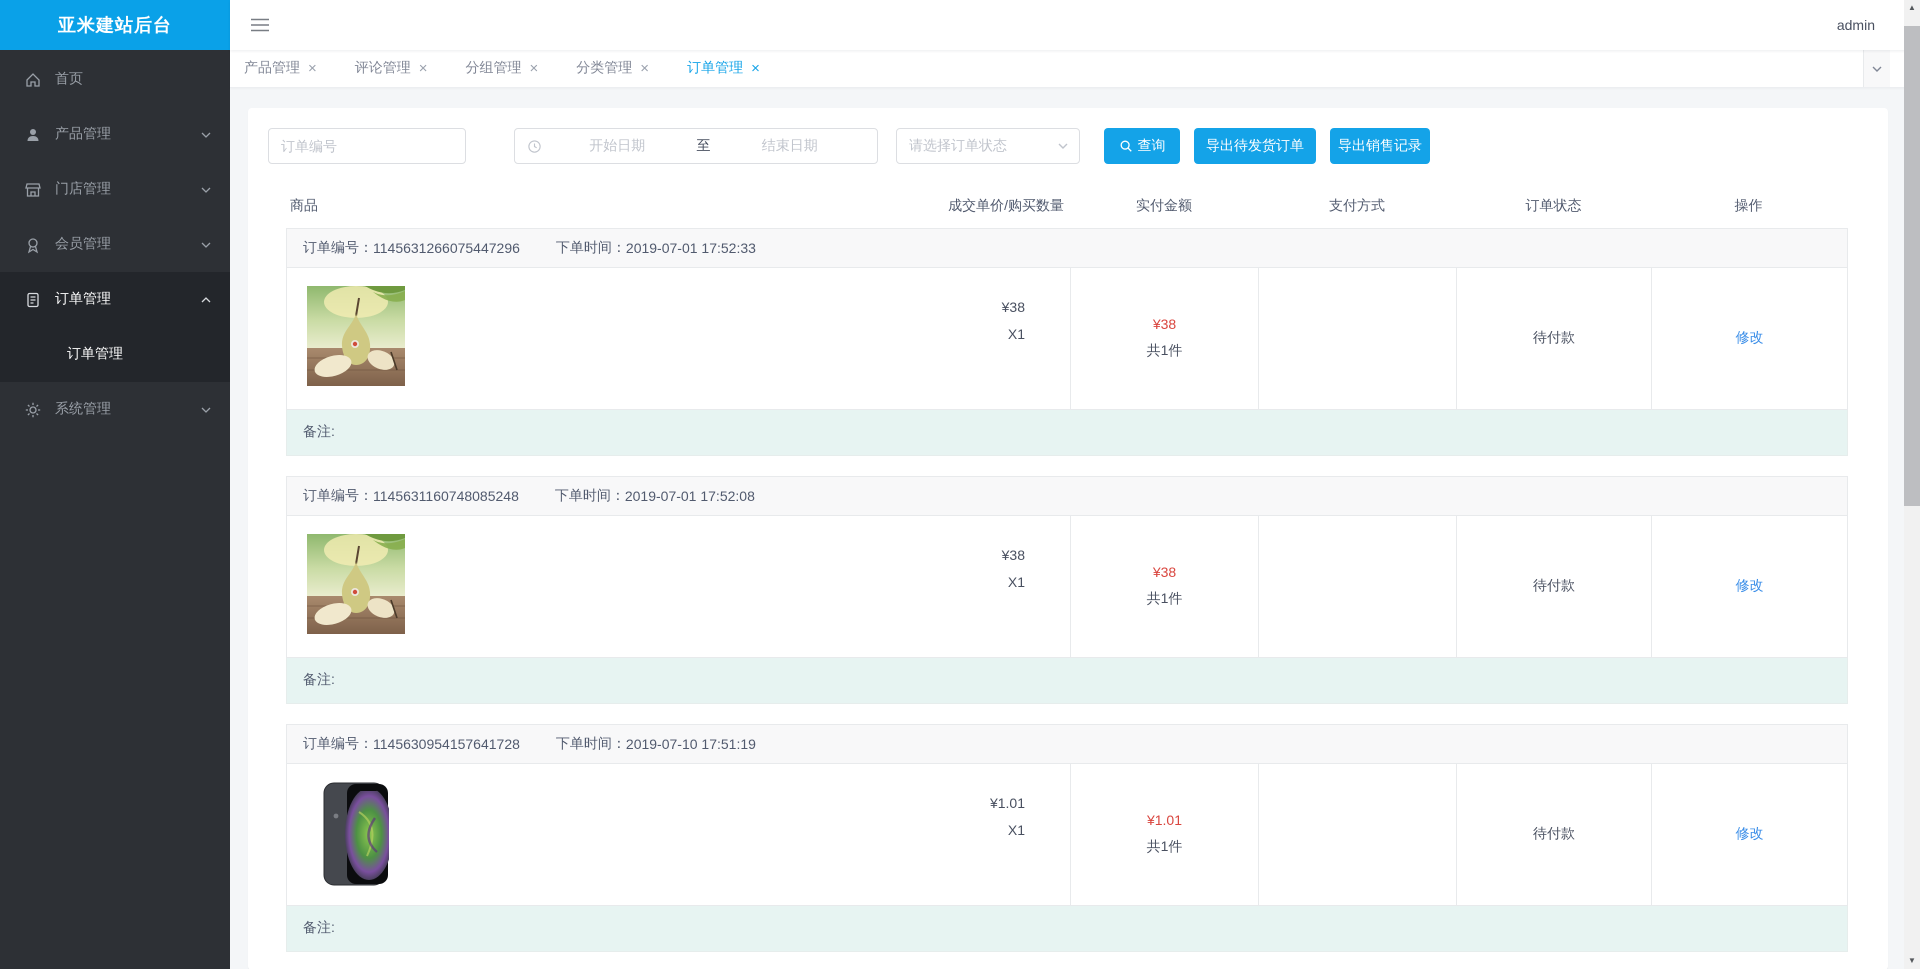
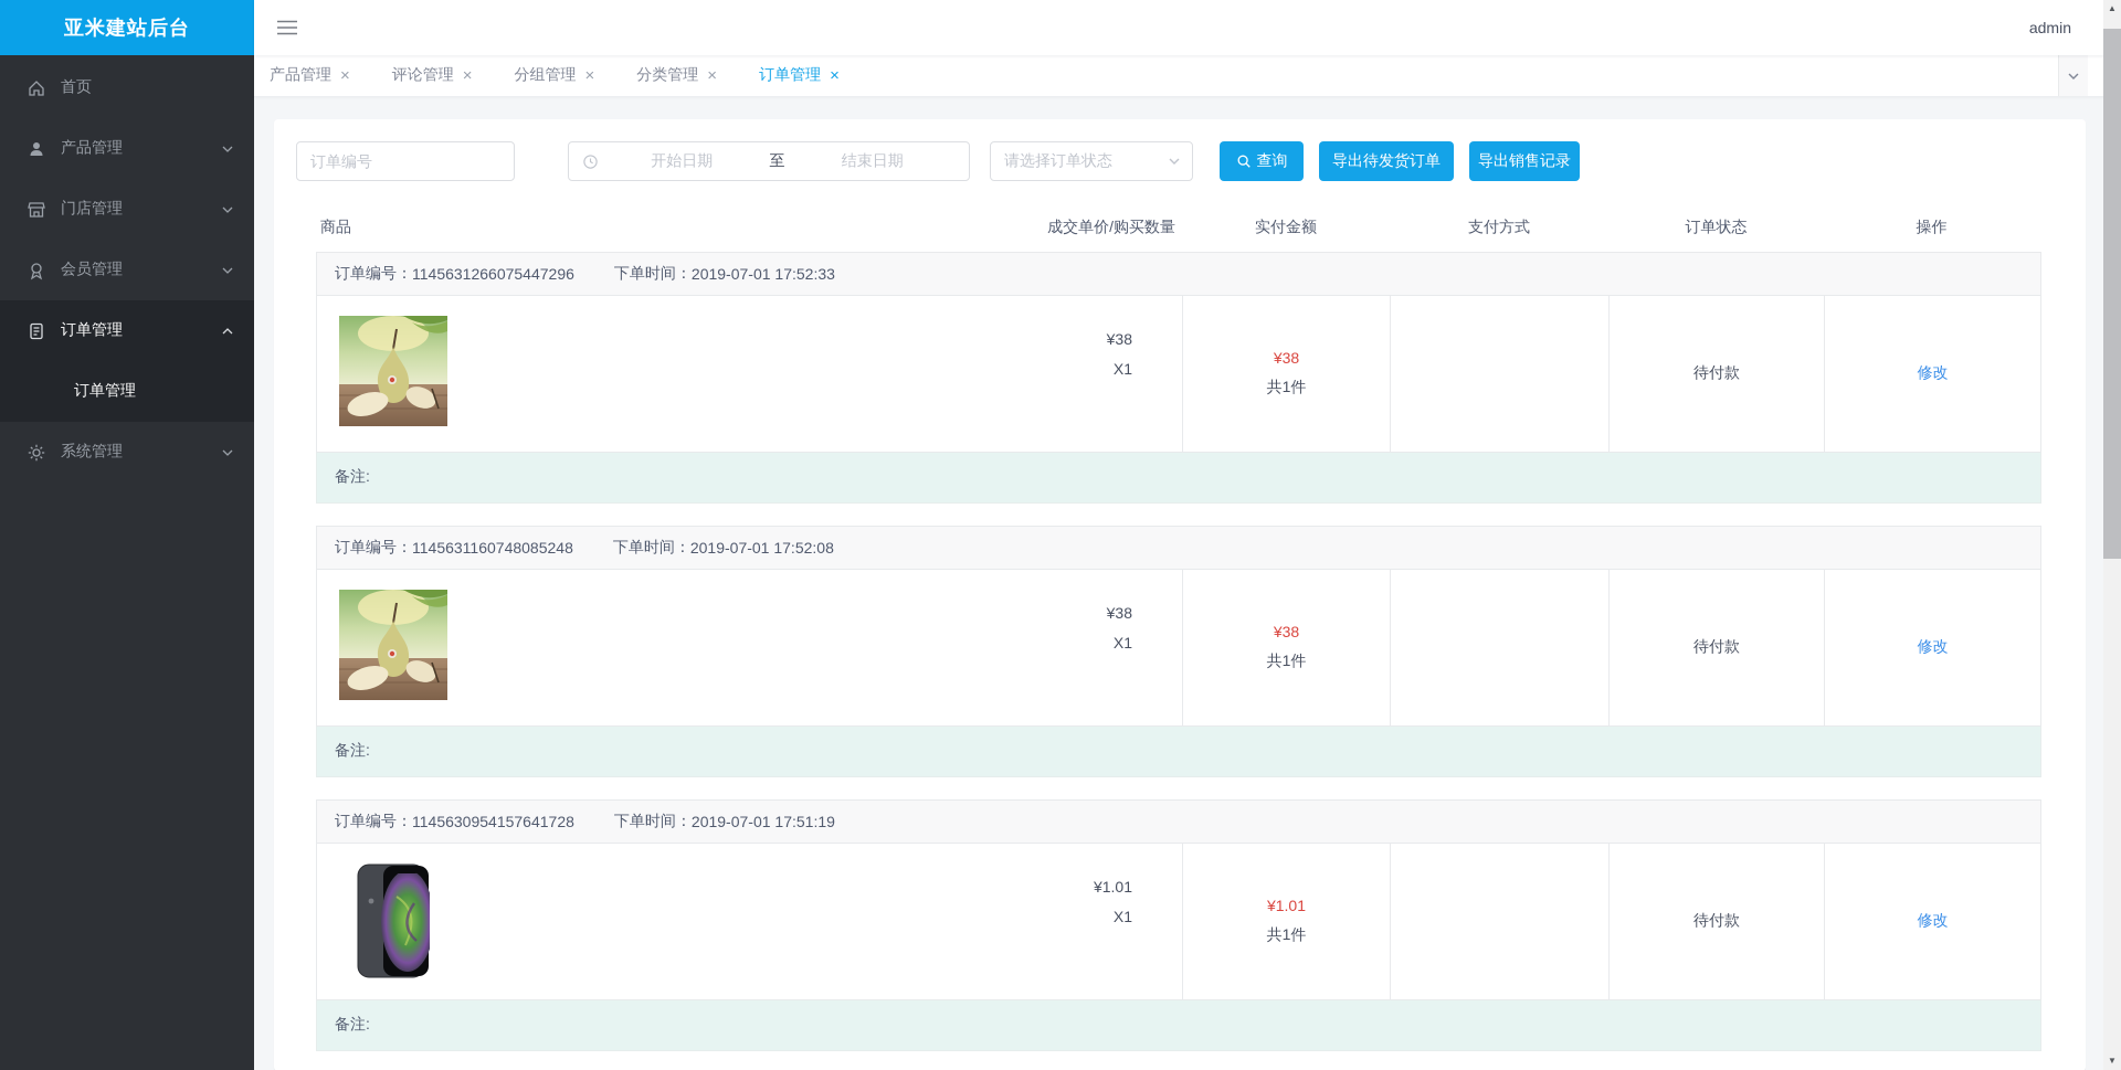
  亚米建站后台
  首页
  产品管理
  门店管理
  会员管理
  订单管理
  订单管理
  系统管理
  admin
  产品管理
  ×
  评论管理
  ×
  分组管理
  ×
  分类管理
  ×
  订单管理
  ×
  订单编号
  开始日期
  至
  结束日期
  请选择订单状态
  查询
  导出待发货订单
  导出销售记录
  商品
  成交单价/购买数量
  实付金额
  支付方式
  订单状态
  操作
  订单编号：
  1145631266075447296
  下单时间：
  2019-07-01 17:52:33
  ¥38
  X1
  ¥38
  共1件
  待付款
  修改
  备注:
  订单编号：
  1145631160748085248
  下单时间：
  2019-07-01 17:52:08
  ¥38
  X1
  ¥38
  共1件
  待付款
  修改
  备注:
  订单编号：
  1145630954157641728
  下单时间：
- 2019-07-10 17:51:19
+ 2019-07-01 17:51:19
  ¥1.01
  X1
  ¥1.01
  共1件
  待付款
  修改
  备注:
  ▲
  ▼
